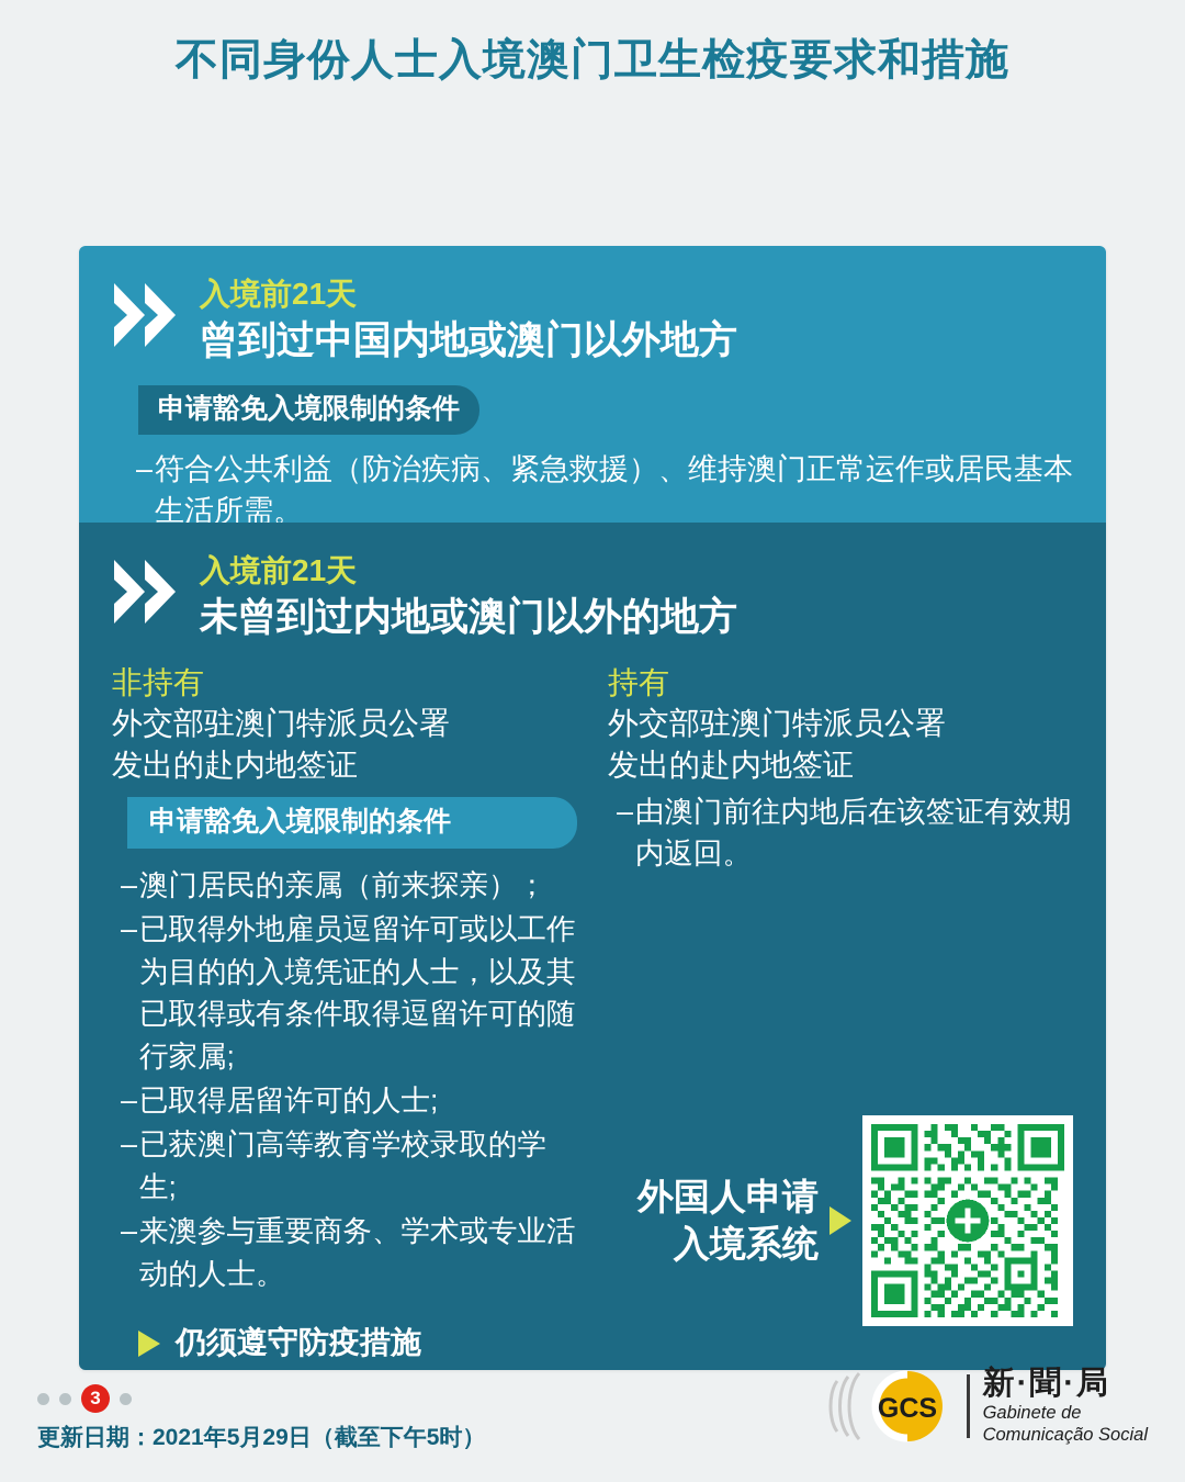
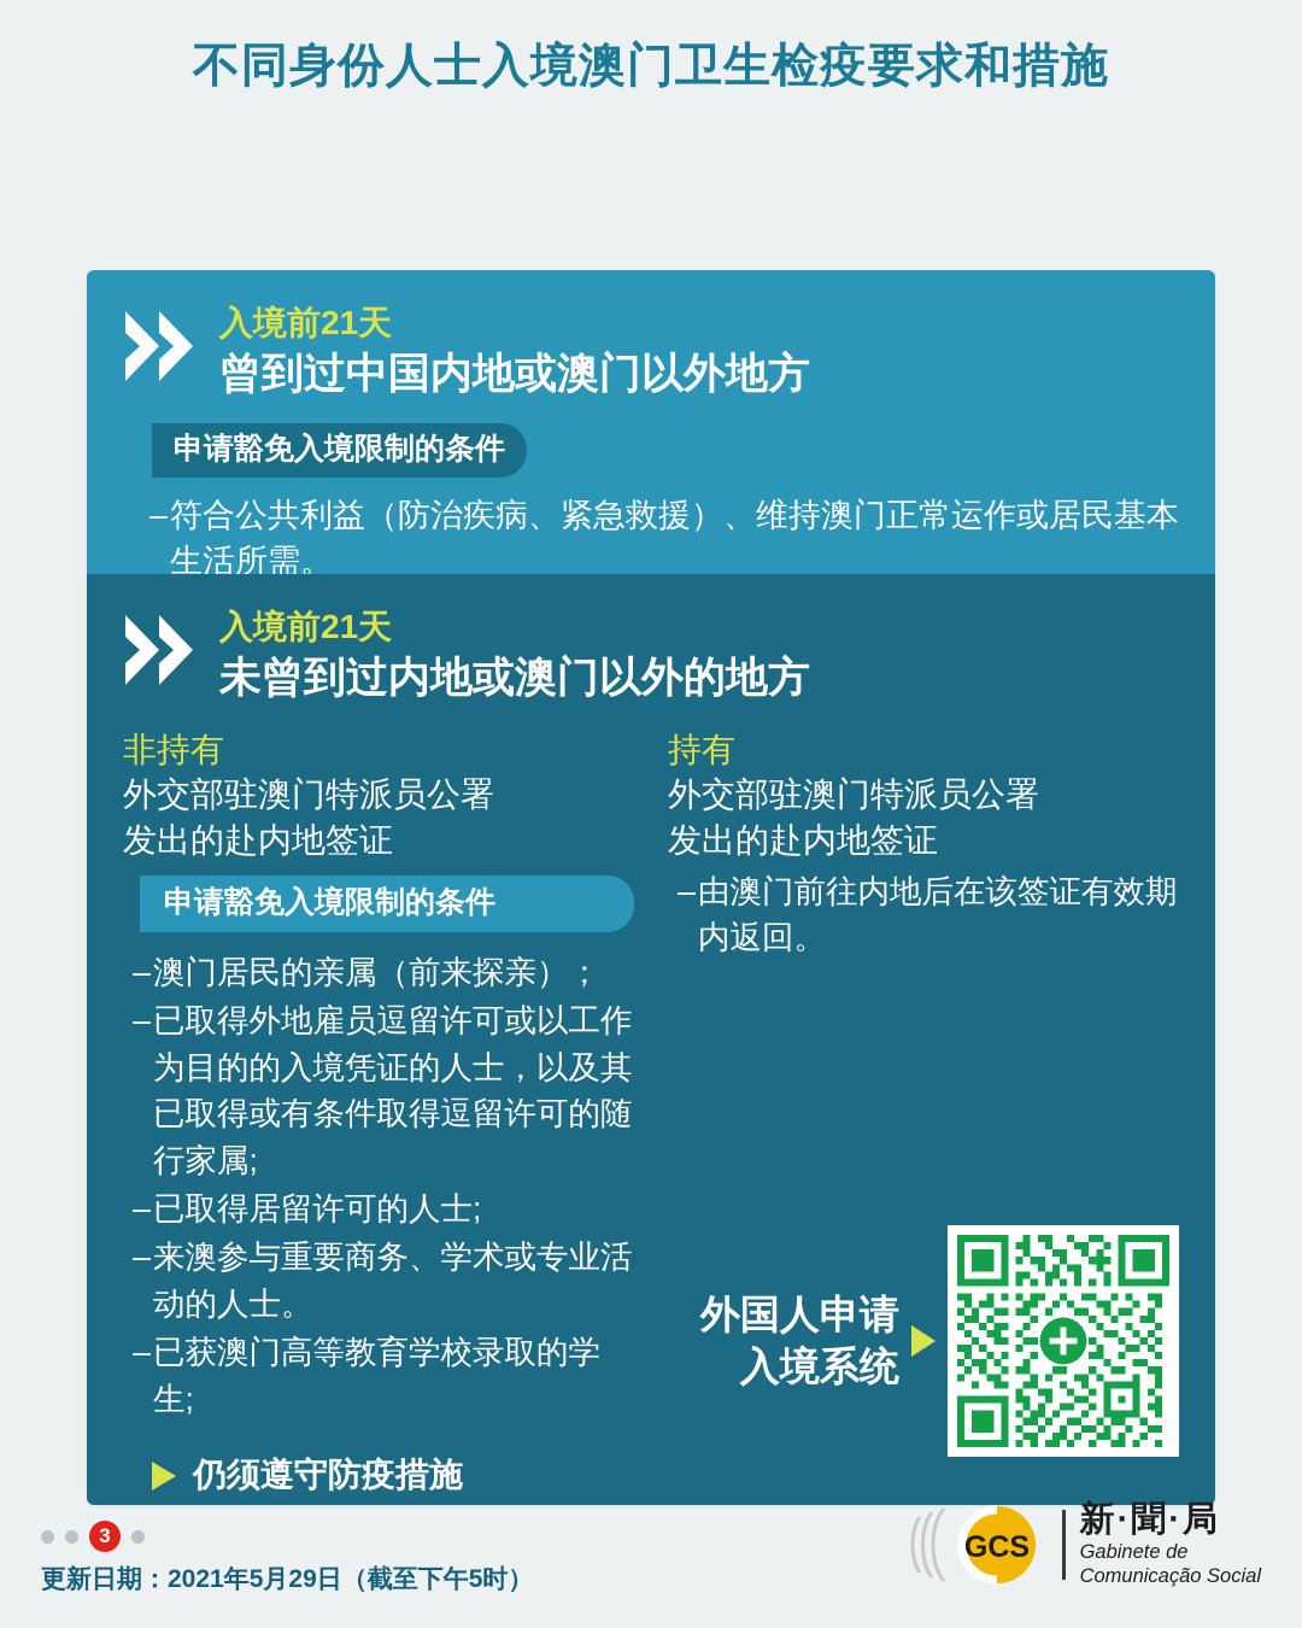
  不同身份人士入境澳门卫生检疫要求和措施
  入境前21天
  曾到过中国内地或澳门以外地方
  申请豁免入境限制的条件
  –
  符合公共利益（防治疾病、紧急救援）、维持澳门正常运作或居民基本生活所需。
  入境前21天
  未曾到过内地或澳门以外的地方
  非持有
  外交部驻澳门特派员公署
  发出的赴内地签证
  申请豁免入境限制的条件
  –
  澳门居民的亲属（前来探亲）；
  –
  已取得外地雇员逗留许可或以工作为目的的入境凭证的人士，以及其已取得或有条件取得逗留许可的随行家属;
  –
  已取得居留许可的人士;
  –
- 已获澳门高等教育学校录取的学生;
+ 来澳参与重要商务、学术或专业活动的人士。
  –
- 来澳参与重要商务、学术或专业活动的人士。
+ 已获澳门高等教育学校录取的学生;
  仍须遵守防疫措施
  持有
  外交部驻澳门特派员公署
  发出的赴内地签证
  –
  由澳门前往内地后在该签证有效期内返回。
  外国人申请
  入境系统
  3
  更新日期：2021年5月29日（截至下午5时）
  GCS
  新·聞·局
  Gabinete de
  Comunicação Social
